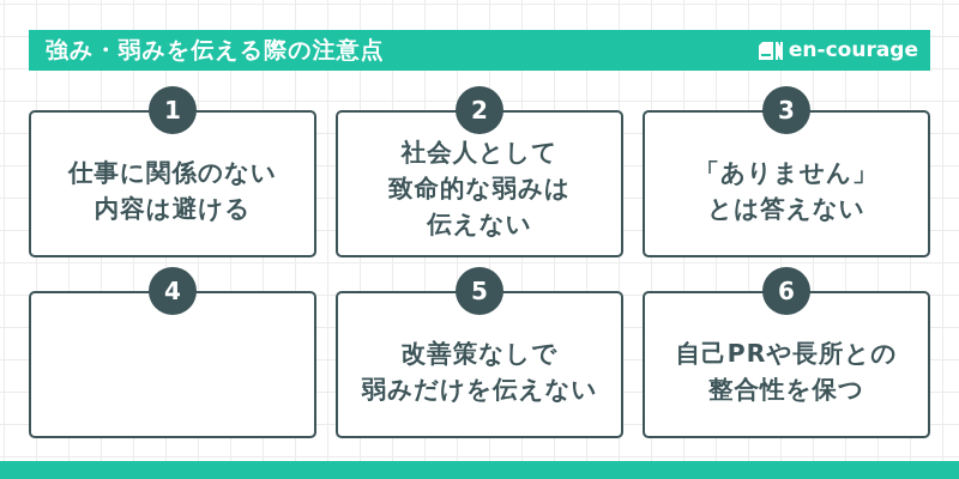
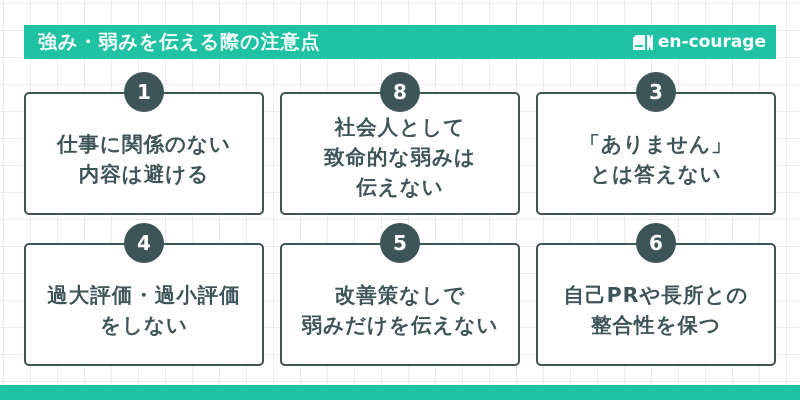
  強み・弱みを伝える際の注意点
  en-courage
  1
  仕事に関係のない
  内容は避ける
- 2
+ 8
  社会人として
  致命的な弱みは
  伝えない
  3
  「ありません」
  とは答えない
  4
+ 過大評価・過小評価
+ をしない
  5
  改善策なしで
  弱みだけを伝えない
  6
  自己PRや長所との
  整合性を保つ
